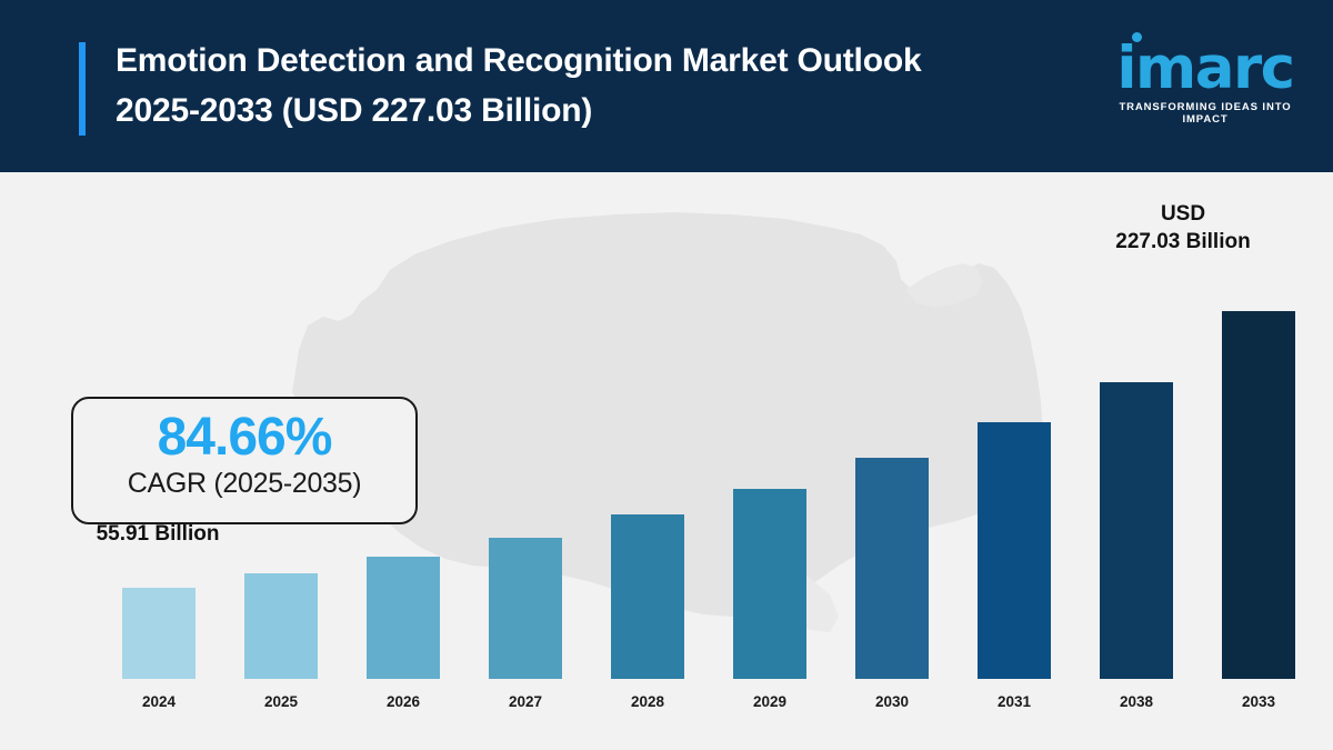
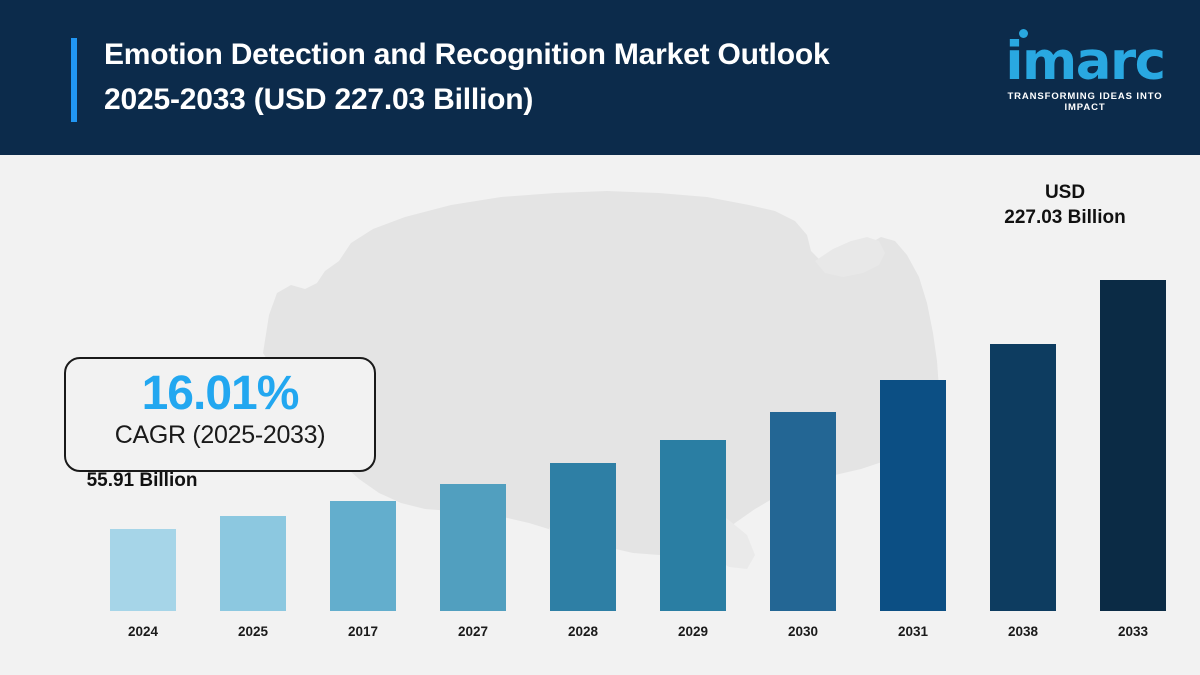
  Emotion Detection and Recognition Market Outlook
  2025-2033 (USD 227.03 Billion)
  imarc
  TRANSFORMING IDEAS INTO IMPACT
- 84.66%
+ 16.01%
- CAGR (2025-2035)
+ CAGR (2025-2033)
  55.91 Billion
  USD
  227.03 Billion
  2024
  2025
- 2026
+ 2017
  2027
  2028
  2029
  2030
  2031
  2038
  2033
